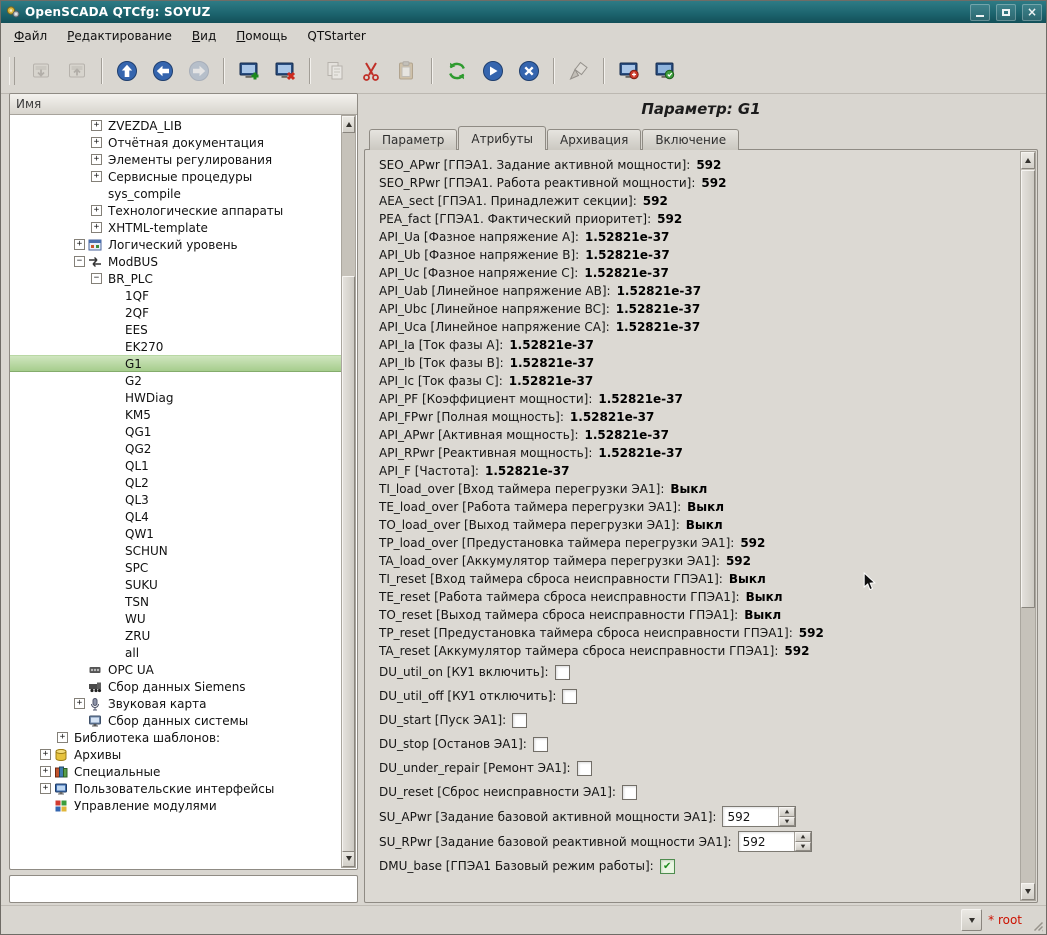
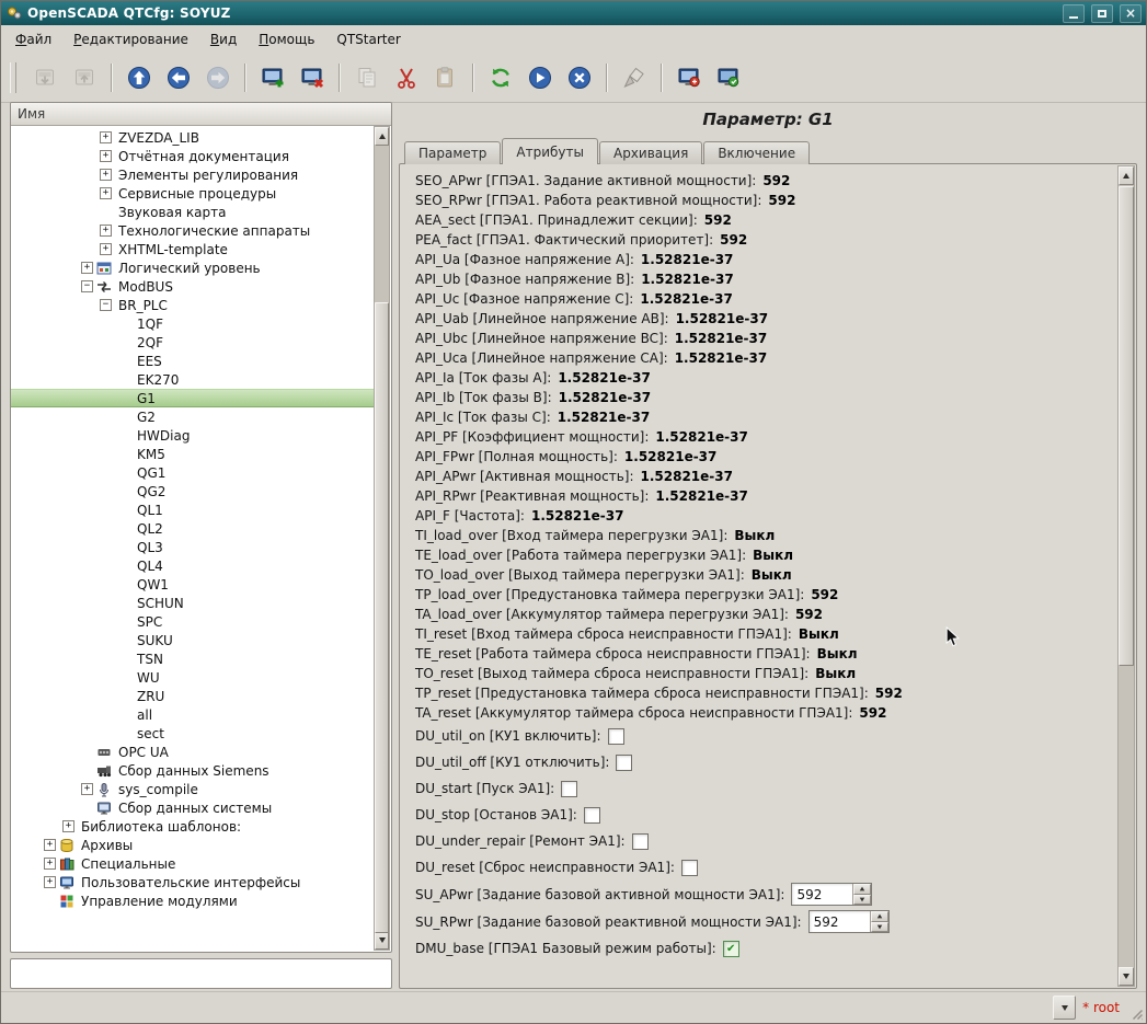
  OpenSCADA QTCfg: SOYUZ
  ×
  Ф
  айл
  Р
  едактирование
  В
  ид
  П
  омощь
  QTStarter
  Имя
  +
  ZVEZDA_LIB
  +
  Отчётная документация
  +
  Элементы регулирования
  +
  Сервисные процедуры
- sys_compile
+ Звуковая карта
  +
  Технологические аппараты
  +
  XHTML-template
  +
  Логический уровень
  −
  ModBUS
  −
  BR_PLC
  1QF
  2QF
  EES
  EK270
  G1
  G2
  HWDiag
  KM5
  QG1
  QG2
  QL1
  QL2
  QL3
  QL4
  QW1
  SCHUN
  SPC
  SUKU
  TSN
  WU
  ZRU
  all
+ sect
  OPC UA
  Сбор данных Siemens
  +
- Звуковая карта
+ sys_compile
  Сбор данных системы
  +
  Библиотека шаблонов:
  +
  Архивы
  +
  Специальные
  +
  Пользовательские интерфейсы
  Управление модулями
  Параметр: G1
  Параметр
  Атрибуты
  Архивация
  Включение
  SEO_APwr [ГПЭА1. Задание активной мощности]:
  592
  SEO_RPwr [ГПЭА1. Работа реактивной мощности]:
  592
  AEA_sect [ГПЭА1. Принадлежит секции]:
  592
  PEA_fact [ГПЭА1. Фактический приоритет]:
  592
  API_Ua [Фазное напряжение A]:
  1.52821e-37
  API_Ub [Фазное напряжение B]:
  1.52821e-37
  API_Uc [Фазное напряжение C]:
  1.52821e-37
  API_Uab [Линейное напряжение AB]:
  1.52821e-37
  API_Ubc [Линейное напряжение BC]:
  1.52821e-37
  API_Uca [Линейное напряжение CA]:
  1.52821e-37
  API_Ia [Ток фазы A]:
  1.52821e-37
  API_Ib [Ток фазы B]:
  1.52821e-37
  API_Ic [Ток фазы C]:
  1.52821e-37
  API_PF [Коэффициент мощности]:
  1.52821e-37
  API_FPwr [Полная мощность]:
  1.52821e-37
  API_APwr [Активная мощность]:
  1.52821e-37
  API_RPwr [Реактивная мощность]:
  1.52821e-37
  API_F [Частота]:
  1.52821e-37
  TI_load_over [Вход таймера перегрузки ЭА1]:
  Выкл
  TE_load_over [Работа таймера перегрузки ЭА1]:
  Выкл
  TO_load_over [Выход таймера перегрузки ЭА1]:
  Выкл
  TP_load_over [Предустановка таймера перегрузки ЭА1]:
  592
  TA_load_over [Аккумулятор таймера перегрузки ЭА1]:
  592
  TI_reset [Вход таймера сброса неисправности ГПЭА1]:
  Выкл
  TE_reset [Работа таймера сброса неисправности ГПЭА1]:
  Выкл
  TO_reset [Выход таймера сброса неисправности ГПЭА1]:
  Выкл
  TP_reset [Предустановка таймера сброса неисправности ГПЭА1]:
  592
  TA_reset [Аккумулятор таймера сброса неисправности ГПЭА1]:
  592
  DU_util_on [КУ1 включить]:
  DU_util_off [КУ1 отключить]:
  DU_start [Пуск ЭА1]:
  DU_stop [Останов ЭА1]:
  DU_under_repair [Ремонт ЭА1]:
  DU_reset [Сброс неисправности ЭА1]:
  SU_APwr [Задание базовой активной мощности ЭА1]:
  592
  SU_RPwr [Задание базовой реактивной мощности ЭА1]:
  592
  DMU_base [ГПЭА1 Базовый режим работы]:
  ✔
  * root
